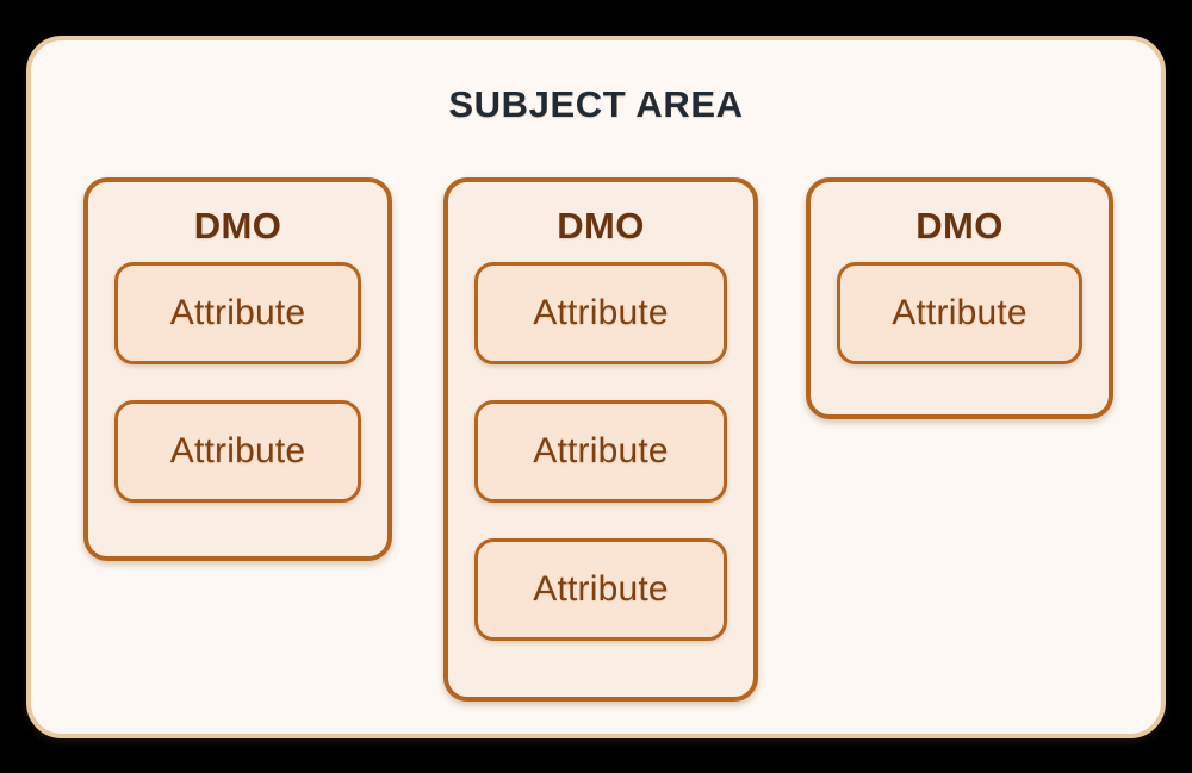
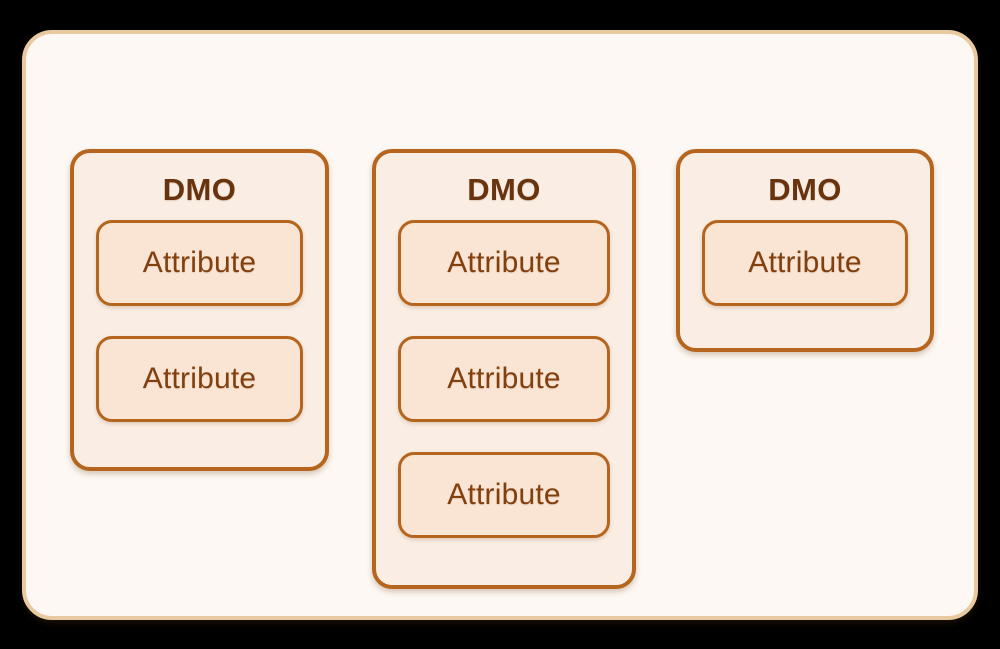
- SUBJECT AREA
  DMO
  Attribute
  Attribute
  DMO
  Attribute
  Attribute
  Attribute
  DMO
  Attribute
